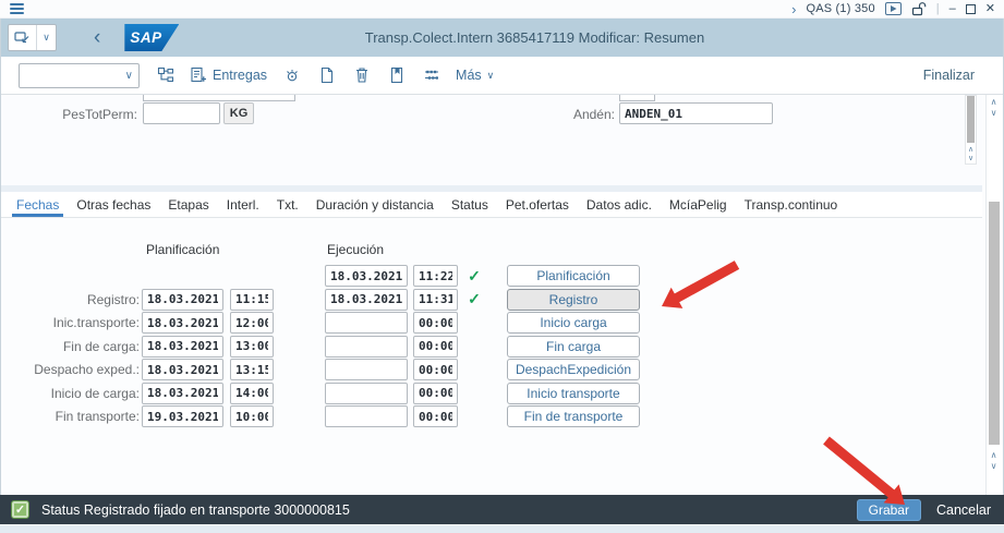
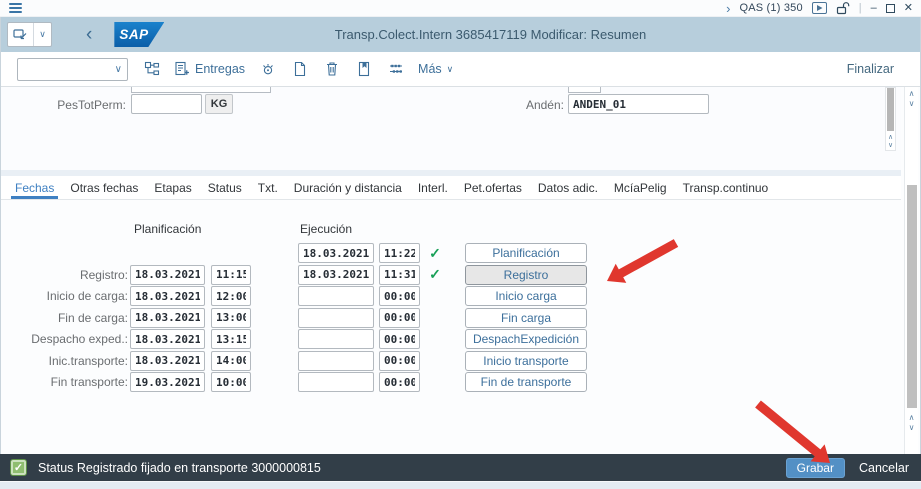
  ›
  QAS (1) 350
  |
  –
  ✕
  ∨
  ‹
  SAP
  Transp.Colect.Intern 3685417119 Modificar: Resumen
  ∨
  Entregas
  Más
  ∨
  Finalizar
  PesTotPerm:
  KG
  Andén:
  ANDEN_01
  Fechas
  Otras fechas
  Etapas
- Interl.
+ Status
  Txt.
  Duración y distancia
- Status
+ Interl.
  Pet.ofertas
  Datos adic.
  McíaPelig
  Transp.continuo
  Planificación
  Ejecución
  18.03.2021
  11:22
  ✓
  Planificación
  Registro:
  18.03.2021
  11:15
  18.03.2021
  11:31
  ✓
  Registro
- Inic.transporte:
+ Inicio de carga:
  18.03.2021
  12:00
  00:00
  Inicio carga
  Fin de carga:
  18.03.2021
  13:00
  00:00
  Fin carga
  Despacho exped.:
  18.03.2021
  13:15
  00:00
  DespachExpedición
- Inicio de carga:
+ Inic.transporte:
  18.03.2021
  14:00
  00:00
  Inicio transporte
  Fin transporte:
  19.03.2021
  10:00
  00:00
  Fin de transporte
  ∧
  ∨
  ∧
  ∨
  ✓
  Status Registrado fijado en transporte 3000000815
  Grabar
  Cancelar
